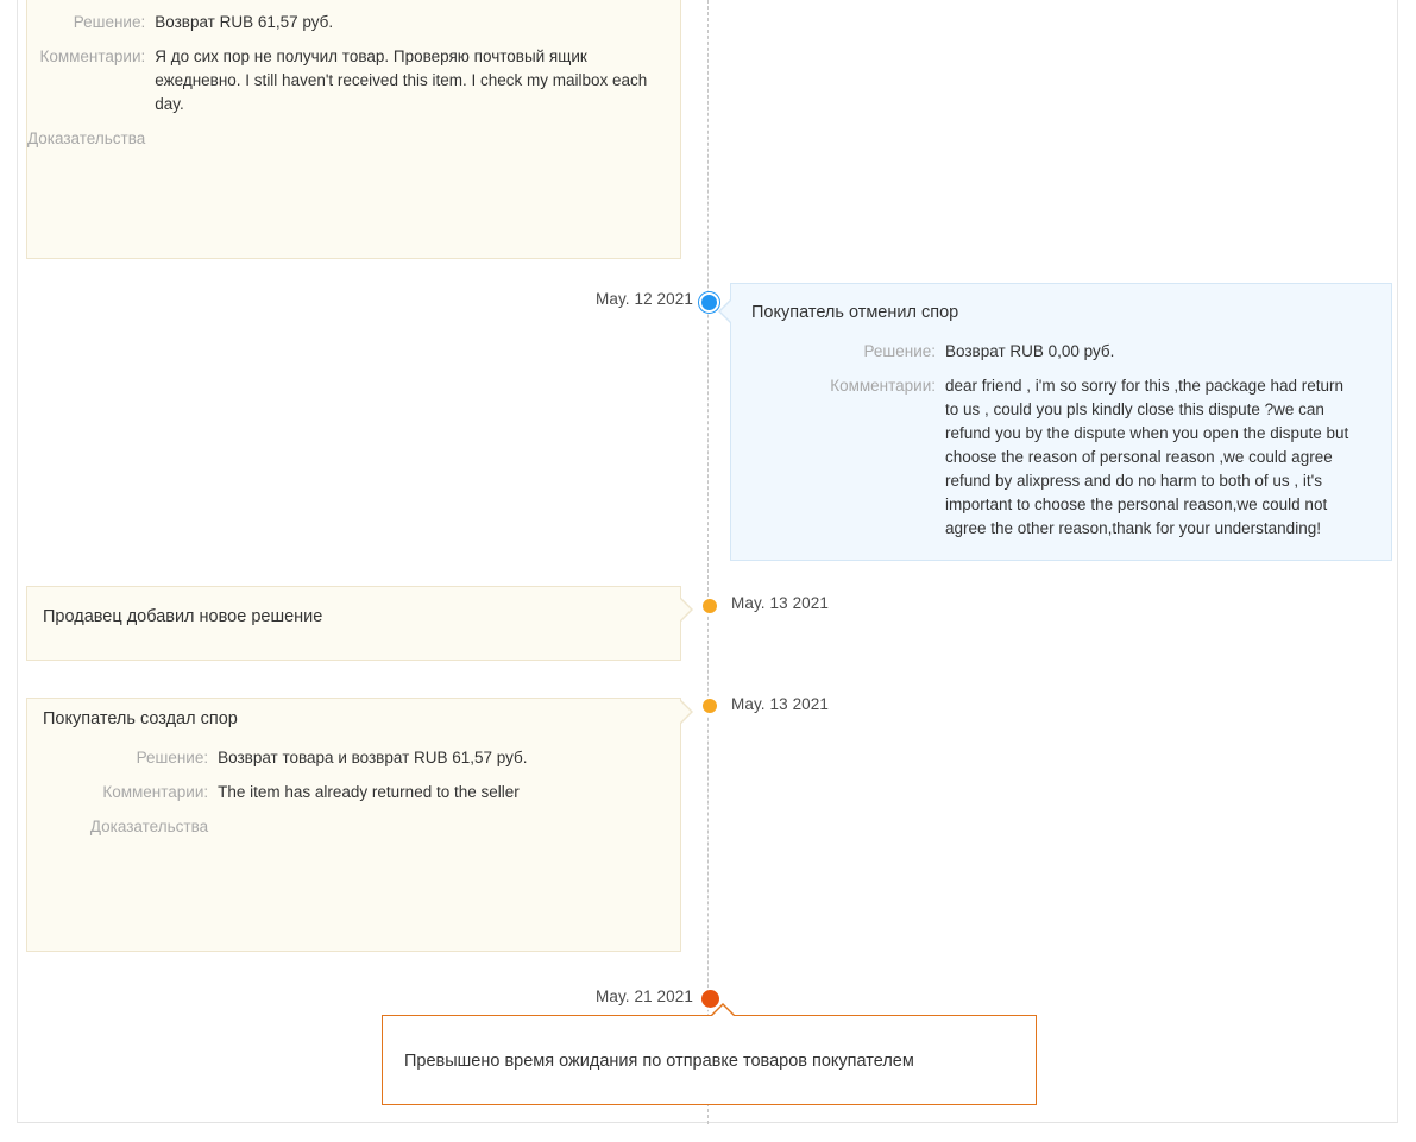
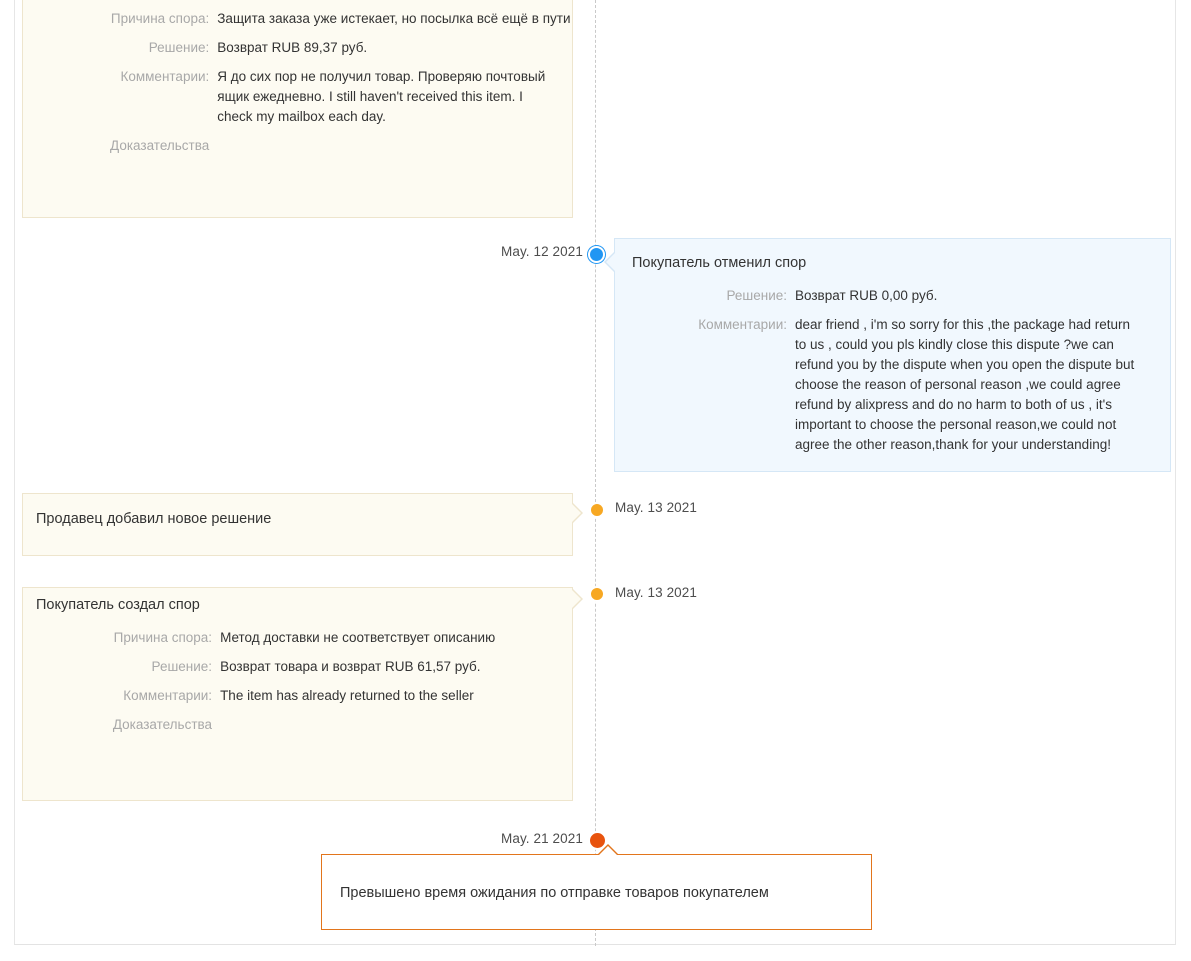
+ Причина спора:	Защита заказа уже истекает, но посылка всё ещё в пути
- Решение:	Возврат RUB 61,57 руб.
+ Решение:	Возврат RUB 89,37 руб.
  Комментарии:	Я до сих пор не получил товар. Проверяю почтовый ящик ежедневно. I still haven't received this item. I check my mailbox each day.
  Доказательства
  May. 12 2021
  Покупатель отменил спор
  Решение:	Возврат RUB 0,00 руб.
  Комментарии:	dear friend , i'm so sorry for this ,the package had return to us , could you pls kindly close this dispute ?we can refund you by the dispute when you open the dispute but choose the reason of personal reason ,we could agree refund by alixpress and do no harm to both of us , it's important to choose the personal reason,we could not agree the other reason,thank for your understanding!
  May. 13 2021
  Продавец добавил новое решение
  May. 13 2021
  Покупатель создал спор
+ Причина спора:	Метод доставки не соответствует описанию
  Решение:	Возврат товара и возврат RUB 61,57 руб.
  Комментарии:	The item has already returned to the seller
  Доказательства
  May. 21 2021
  Превышено время ожидания по отправке товаров покупателем
